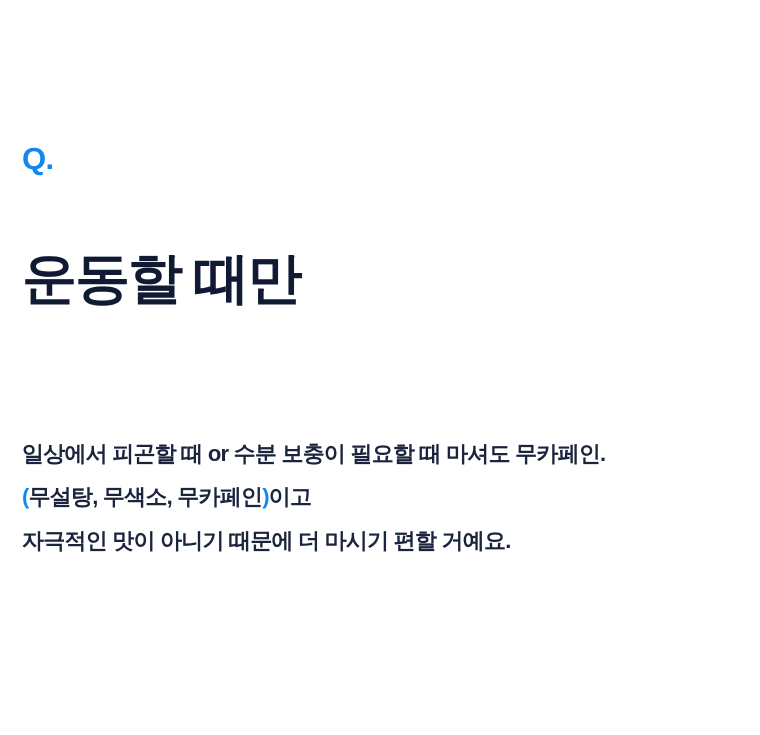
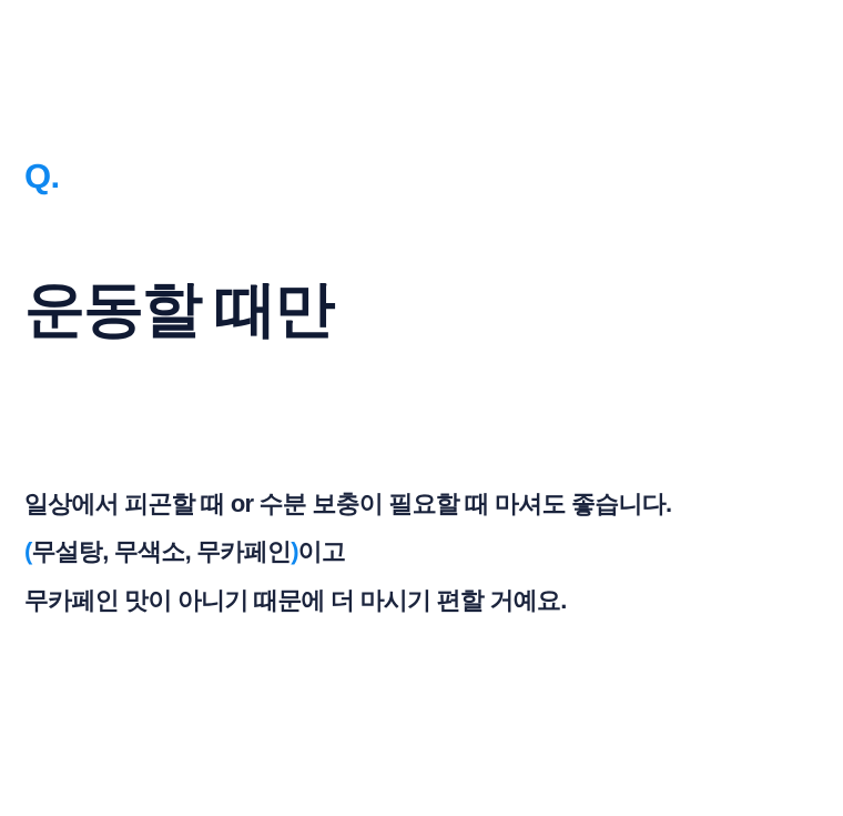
  Q.
  운동할 때만
- 일상에서 피곤할 때 or 수분 보충이 필요할 때 마셔도 무카페인.
+ 일상에서 피곤할 때 or 수분 보충이 필요할 때 마셔도 좋습니다.
  (무설탕, 무색소, 무카페인)이고
- 자극적인 맛이 아니기 때문에 더 마시기 편할 거예요.
+ 무카페인 맛이 아니기 때문에 더 마시기 편할 거예요.
